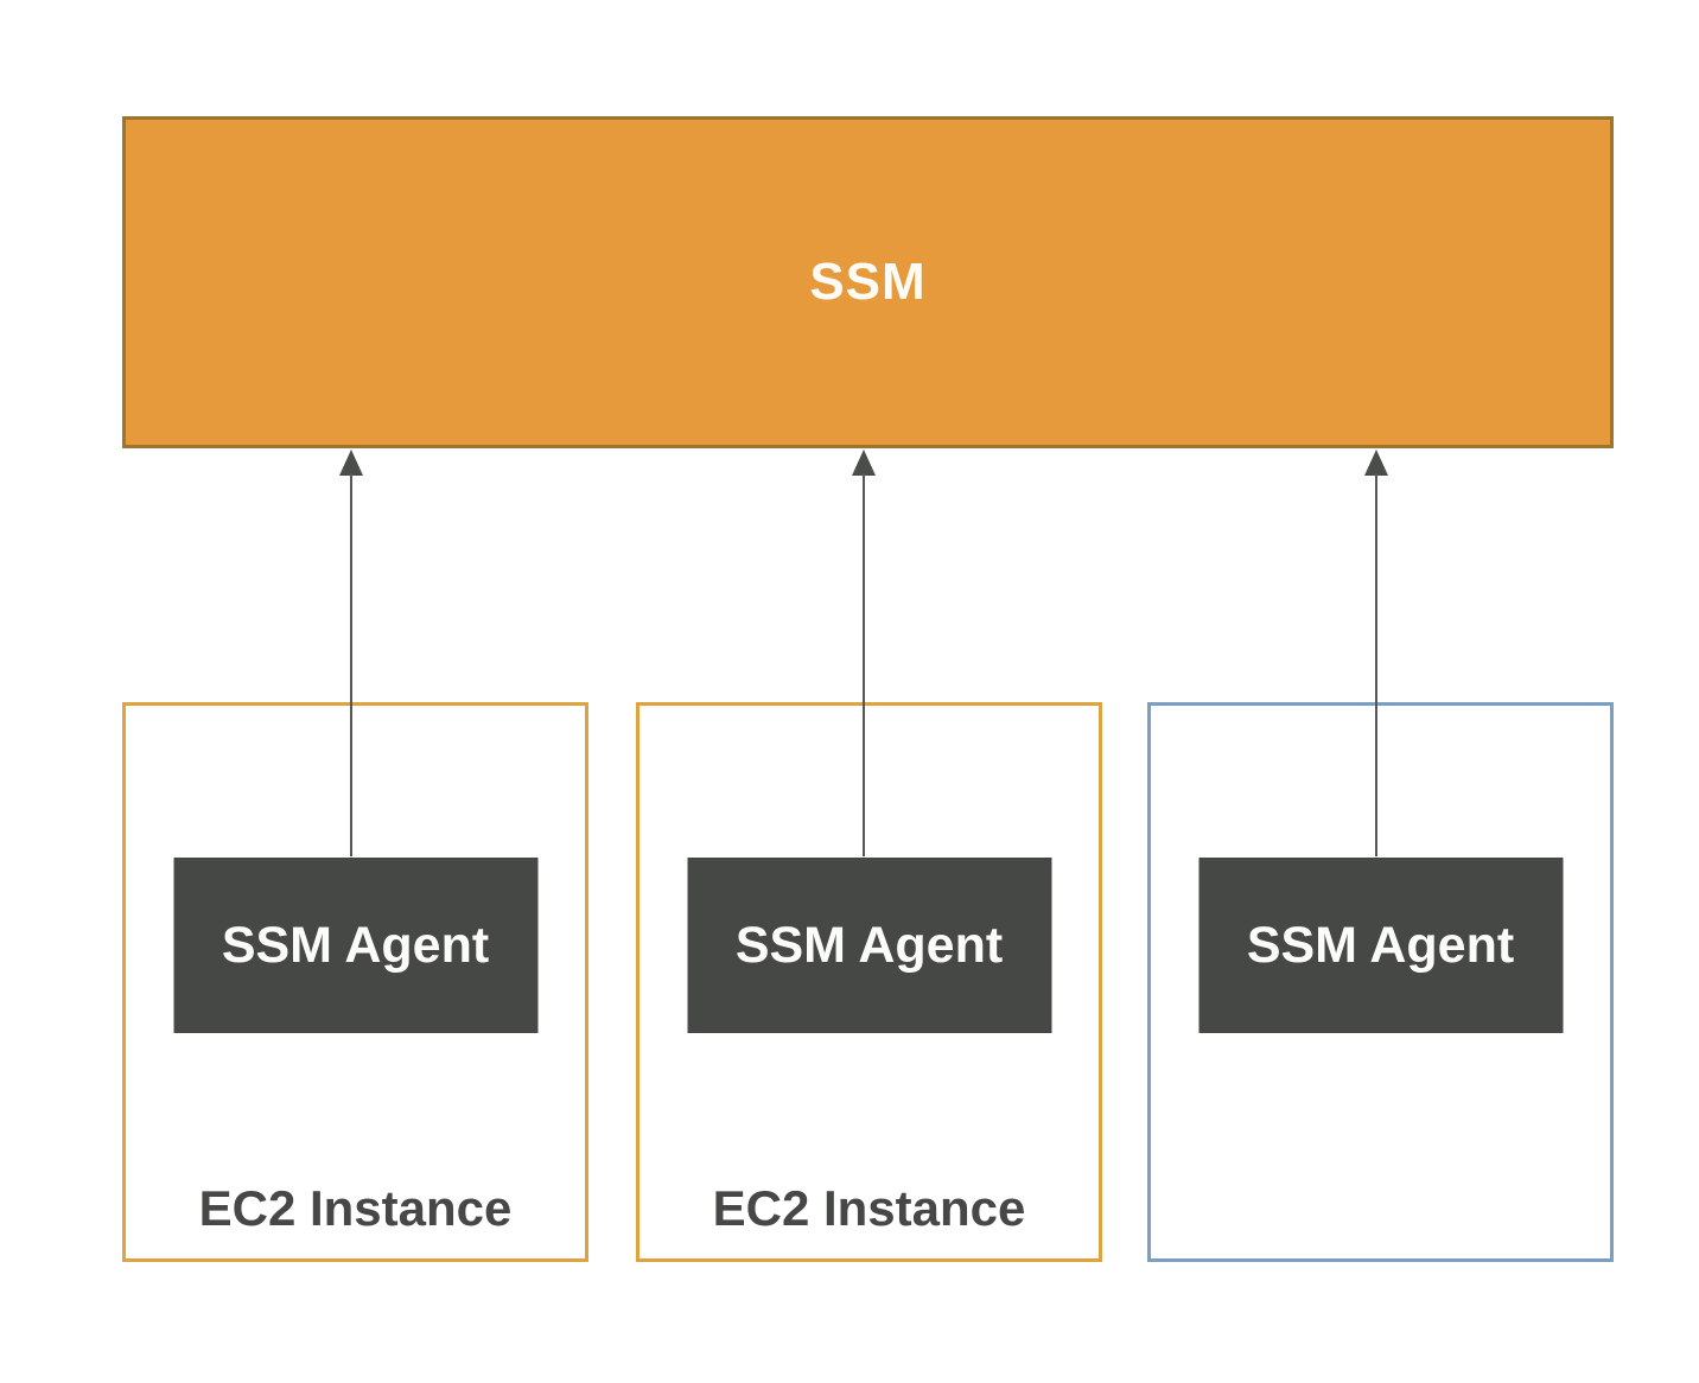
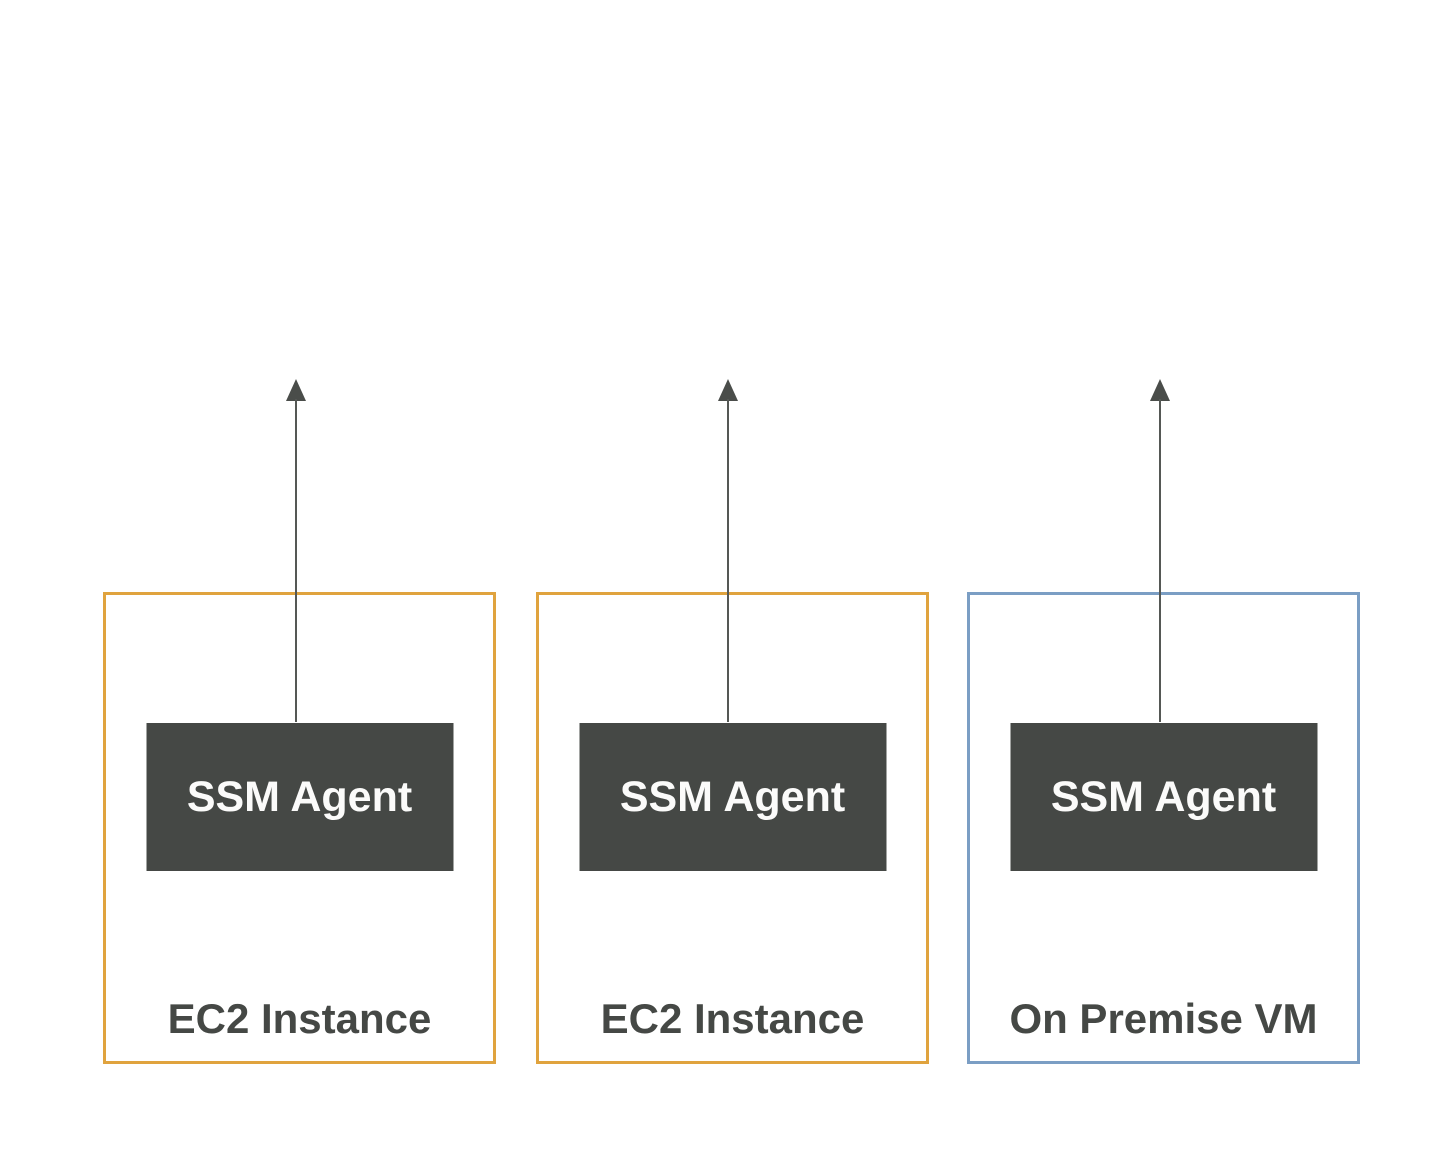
- SSM
  SSM Agent
  EC2 Instance
  SSM Agent
  EC2 Instance
  SSM Agent
+ On Premise VM
